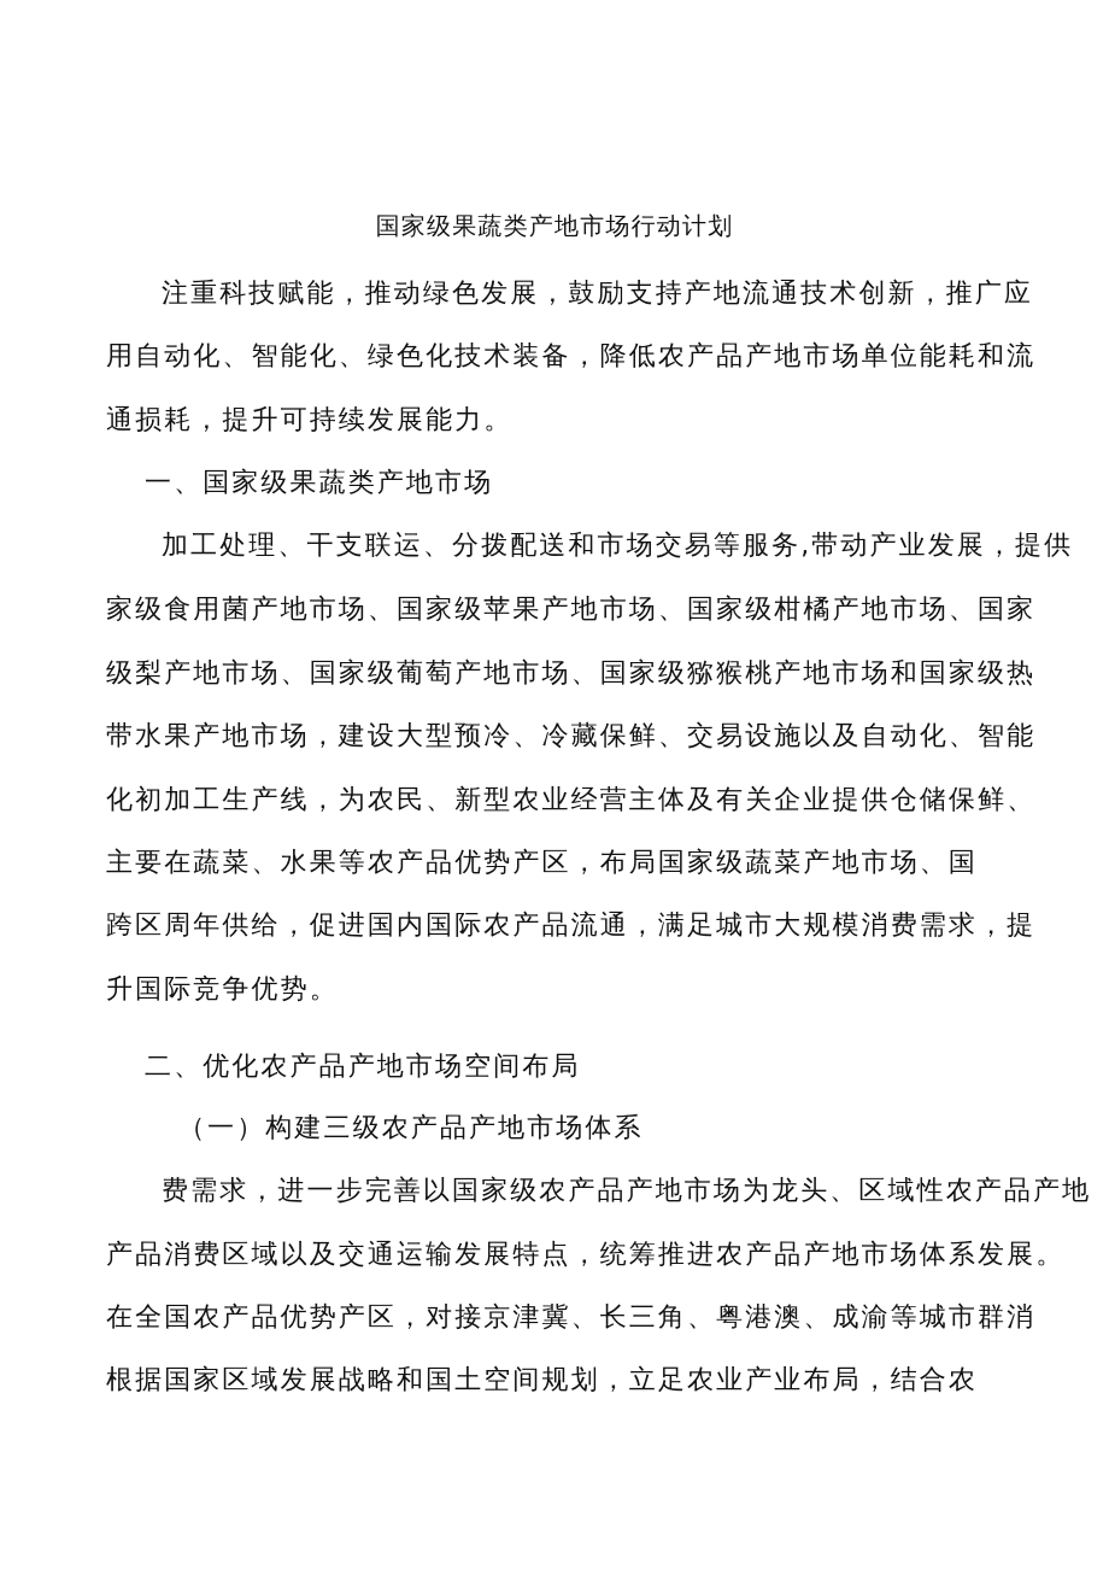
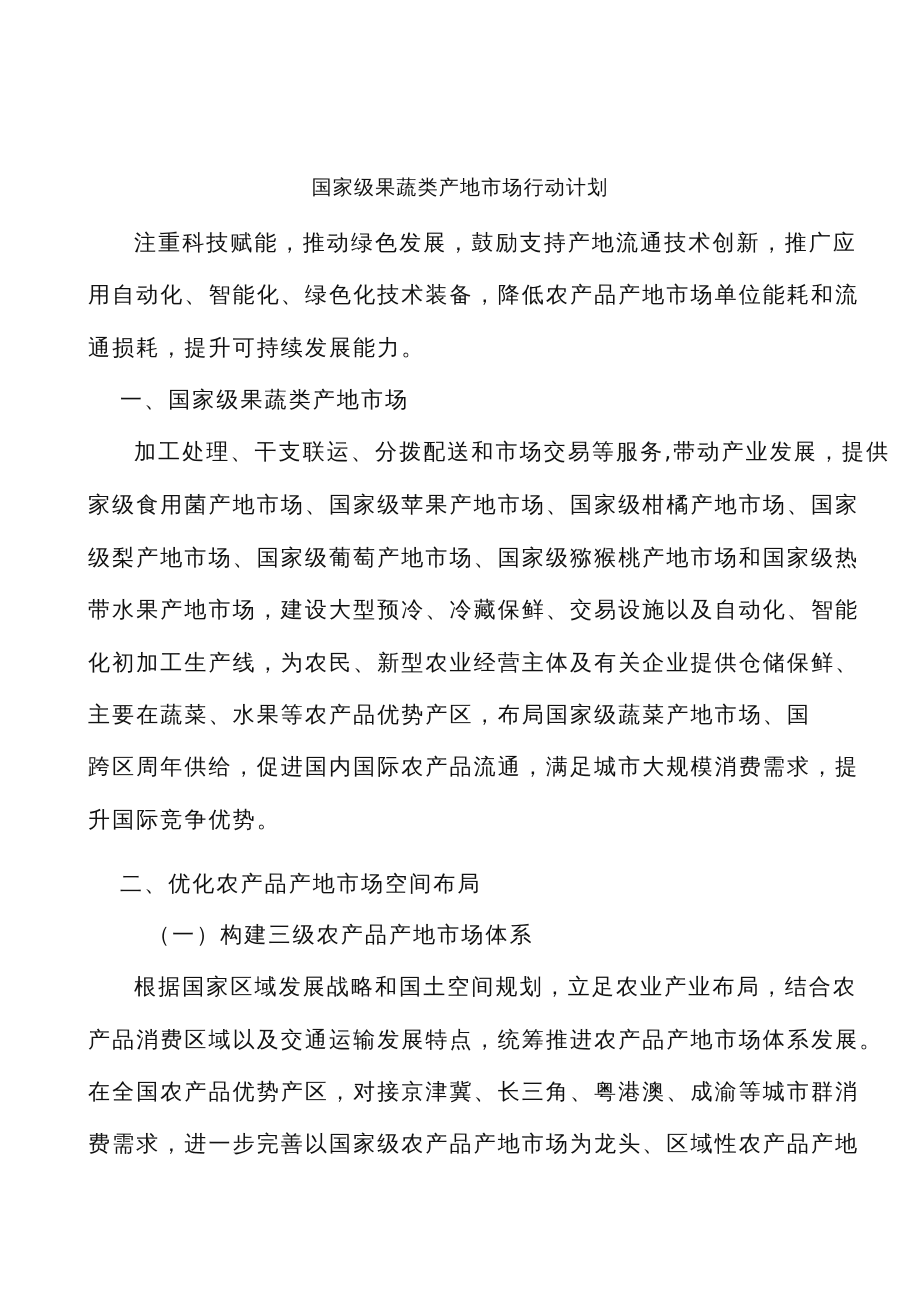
  国家级果蔬类产地市场行动计划
  注重科技赋能，推动绿色发展，鼓励支持产地流通技术创新，推广应
  用自动化、智能化、绿色化技术装备，降低农产品产地市场单位能耗和流
  通损耗，提升可持续发展能力。
  一、国家级果蔬类产地市场
  加工处理、干支联运、分拨配送和市场交易等服务,带动产业发展，提供
  家级食用菌产地市场、国家级苹果产地市场、国家级柑橘产地市场、国家
  级梨产地市场、国家级葡萄产地市场、国家级猕猴桃产地市场和国家级热
  带水果产地市场，建设大型预冷、冷藏保鲜、交易设施以及自动化、智能
  化初加工生产线，为农民、新型农业经营主体及有关企业提供仓储保鲜、
  主要在蔬菜、水果等农产品优势产区，布局国家级蔬菜产地市场、国
  跨区周年供给，促进国内国际农产品流通，满足城市大规模消费需求，提
  升国际竞争优势。
  二、优化农产品产地市场空间布局
  （一）构建三级农产品产地市场体系
- 费需求，进一步完善以国家级农产品产地市场为龙头、区域性农产品产地
+ 根据国家区域发展战略和国土空间规划，立足农业产业布局，结合农
  产品消费区域以及交通运输发展特点，统筹推进农产品产地市场体系发展。
  在全国农产品优势产区，对接京津冀、长三角、粤港澳、成渝等城市群消
- 根据国家区域发展战略和国土空间规划，立足农业产业布局，结合农
+ 费需求，进一步完善以国家级农产品产地市场为龙头、区域性农产品产地
